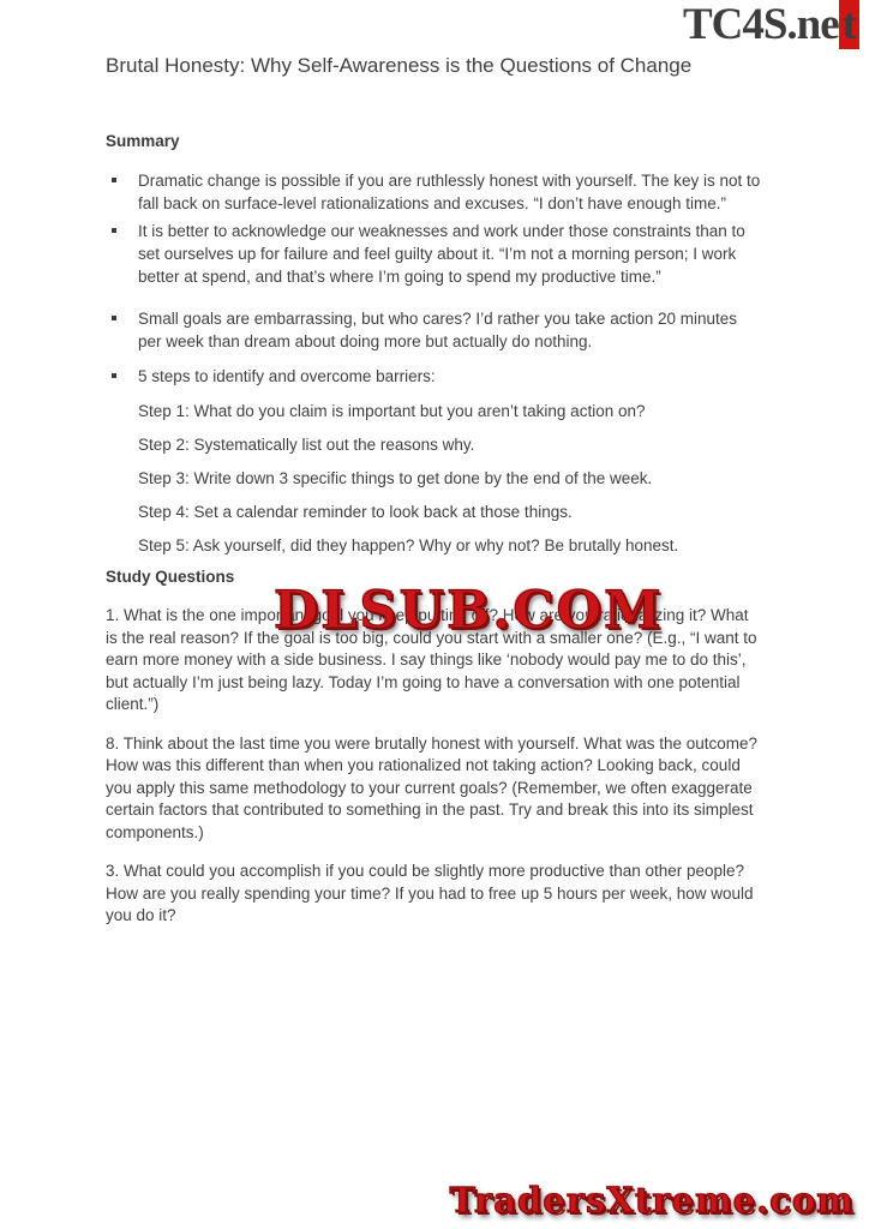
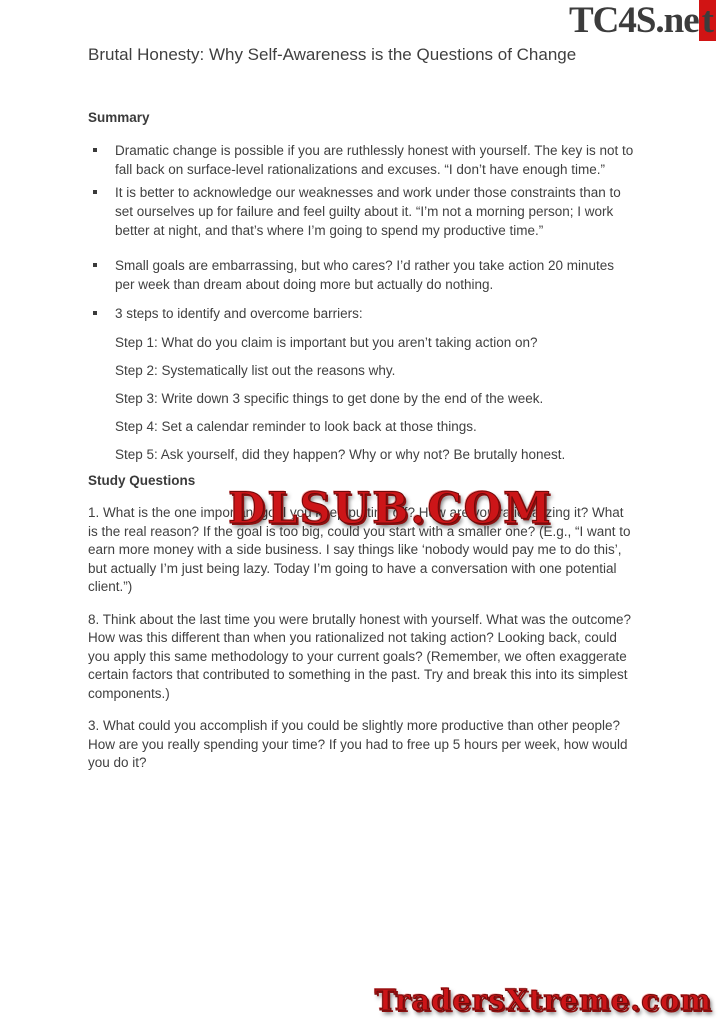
  TC4S.net
  Brutal Honesty: Why Self-Awareness is the Questions of Change
  Summary
  Dramatic change is possible if you are ruthlessly honest with yourself. The key is not to fall back on surface-level rationalizations and excuses. “I don’t have enough time.”
- It is better to acknowledge our weaknesses and work under those constraints than to set ourselves up for failure and feel guilty about it. “I’m not a morning person; I work better at spend, and that’s where I’m going to spend my productive time.”
+ It is better to acknowledge our weaknesses and work under those constraints than to set ourselves up for failure and feel guilty about it. “I’m not a morning person; I work better at night, and that’s where I’m going to spend my productive time.”
  Small goals are embarrassing, but who cares? I’d rather you take action 20 minutes per week than dream about doing more but actually do nothing.
- 5 steps to identify and overcome barriers:
+ 3 steps to identify and overcome barriers:
  Step 1: What do you claim is important but you aren’t taking action on?
  Step 2: Systematically list out the reasons why.
  Step 3: Write down 3 specific things to get done by the end of the week.
  Step 4: Set a calendar reminder to look back at those things.
  Step 5: Ask yourself, did they happen? Why or why not? Be brutally honest.
  Study Questions
  1. What is the one important goal you keep putting off? How are you rationalizing it? What is the real reason? If the goal is too big, could you start with a smaller one? (E.g., “I want to earn more money with a side business. I say things like ‘nobody would pay me to do this’, but actually I’m just being lazy. Today I’m going to have a conversation with one potential client.”)
  8. Think about the last time you were brutally honest with yourself. What was the outcome? How was this different than when you rationalized not taking action? Looking back, could you apply this same methodology to your current goals? (Remember, we often exaggerate certain factors that contributed to something in the past. Try and break this into its simplest components.)
  3. What could you accomplish if you could be slightly more productive than other people? How are you really spending your time? If you had to free up 5 hours per week, how would you do it?
  DLSUB.COM
  TradersXtreme.com
